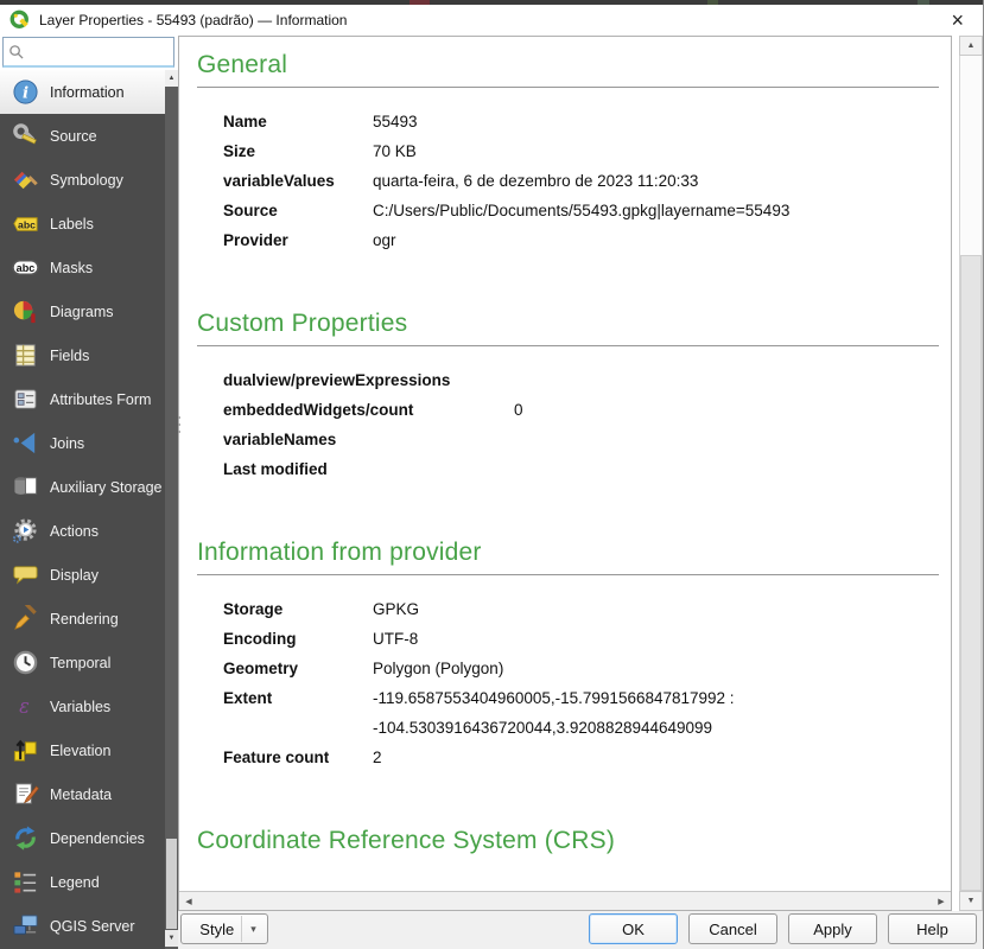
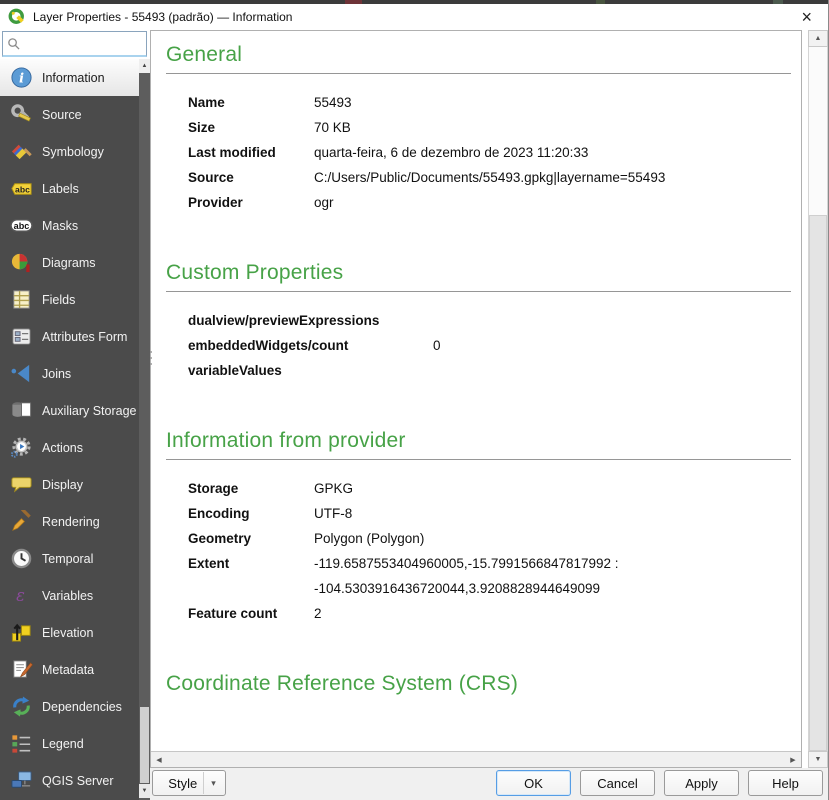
  Layer Properties - 55493 (padrão) — Information
  ×
  i
  Information
  Source
  Symbology
  abc
  Labels
  abc
  Masks
  Diagrams
  Fields
  Attributes Form
  Joins
  Auxiliary Storage
  Actions
  Display
  Rendering
  Temporal
  ε
  Variables
  Elevation
  Metadata
  Dependencies
  Legend
  QGIS Server
  General
  Name
  55493
  Size
  70 KB
- variableValues
+ Last modified
  quarta-feira, 6 de dezembro de 2023 11:20:33
  Source
  C:/Users/Public/Documents/55493.gpkg|layername=55493
  Provider
  ogr
  Custom Properties
  dualview/previewExpressions
  embeddedWidgets/count
  0
- variableNames
- Last modified
+ variableValues
  Information from provider
  Storage
  GPKG
  Encoding
  UTF-8
  Geometry
  Polygon (Polygon)
  Extent
  -119.6587553404960005,-15.7991566847817992 :
  -104.5303916436720044,3.9208828944649099
  Feature count
  2
  Coordinate Reference System (CRS)
  Style
  ▾
  OK
  Cancel
  Apply
  Help
